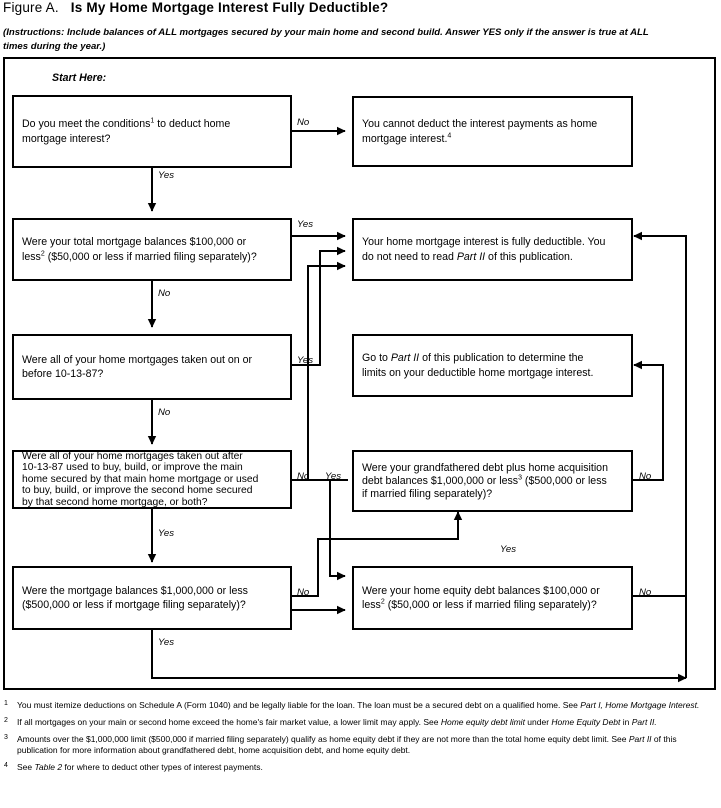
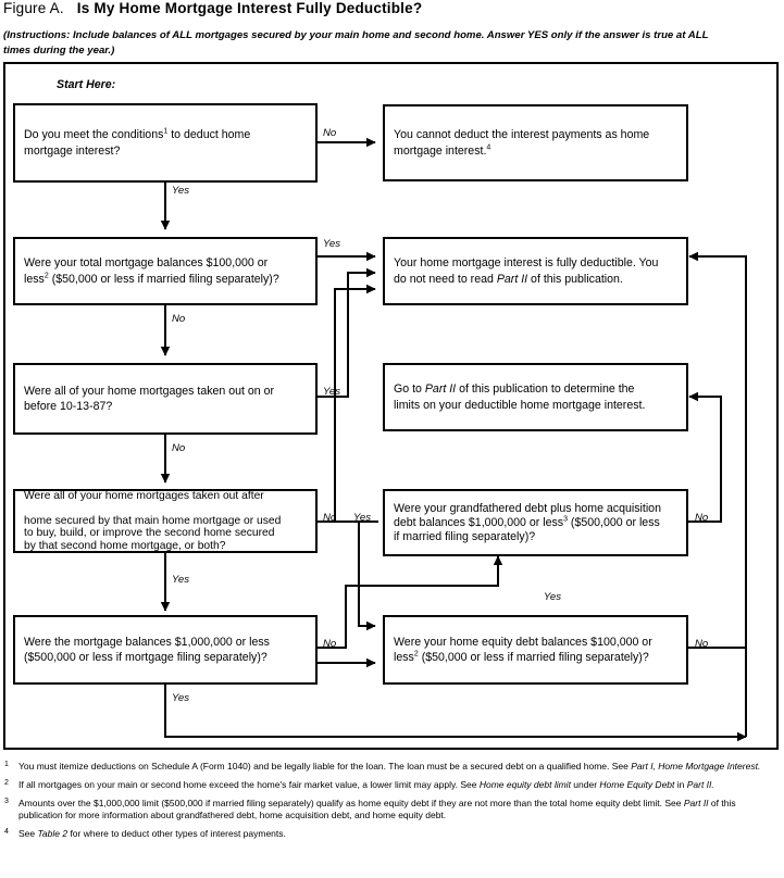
  Figure A. Is My Home Mortgage Interest Fully Deductible?
- (Instructions: Include balances of ALL mortgages secured by your main home and second build. Answer YES only if the answer is true at ALL
+ (Instructions: Include balances of ALL mortgages secured by your main home and second home. Answer YES only if the answer is true at ALL
  times during the year.)
  Start Here:
  Do you meet the conditions to deduct home
  mortgage interest?
  You cannot deduct the interest payments as home
  mortgage interest.
  Were your total mortgage balances $100,000 or
  less ($50,000 or less if married filing separately)?
  Your home mortgage interest is fully deductible. You
  do not need to read Part II of this publication.
  Were all of your home mortgages taken out on or
  before 10-13-87?
  Go to Part II of this publication to determine the
  limits on your deductible home mortgage interest.
  Were all of your home mortgages taken out after
- 10-13-87 used to buy, build, or improve the main
  home secured by that main home mortgage or used
  to buy, build, or improve the second home secured
  by that second home mortgage, or both?
  Were your grandfathered debt plus home acquisition
  debt balances $1,000,000 or less ($500,000 or less
  if married filing separately)?
  Were the mortgage balances $1,000,000 or less
  ($500,000 or less if mortgage filing separately)?
  Were your home equity debt balances $100,000 or
  less ($50,000 or less if married filing separately)?
  No
  Yes
  Yes
  No
  Yes
  No
  No
  Yes
  Yes
  Yes
  No
  No
  Yes
  No
  You must itemize deductions on Schedule A (Form 1040) and be legally liable for the loan. The loan must be a secured debt on a qualified home. See Part I, Home Mortgage Interest.
  If all mortgages on your main or second home exceed the home's fair market value, a lower limit may apply. See Home equity debt limit under Home Equity Debt in Part II.
  Amounts over the $1,000,000 limit ($500,000 if married filing separately) qualify as home equity debt if they are not more than the total home equity debt limit. See Part II of this publication for more information about grandfathered debt, home acquisition debt, and home equity debt.
  See Table 2 for where to deduct other types of interest payments.
